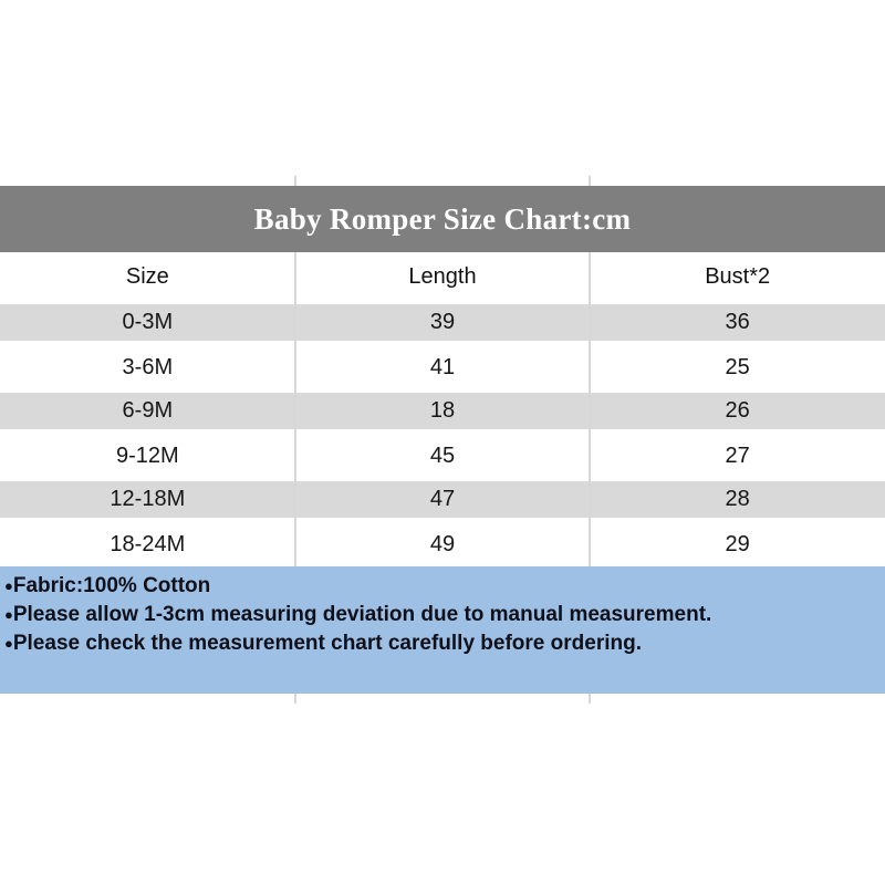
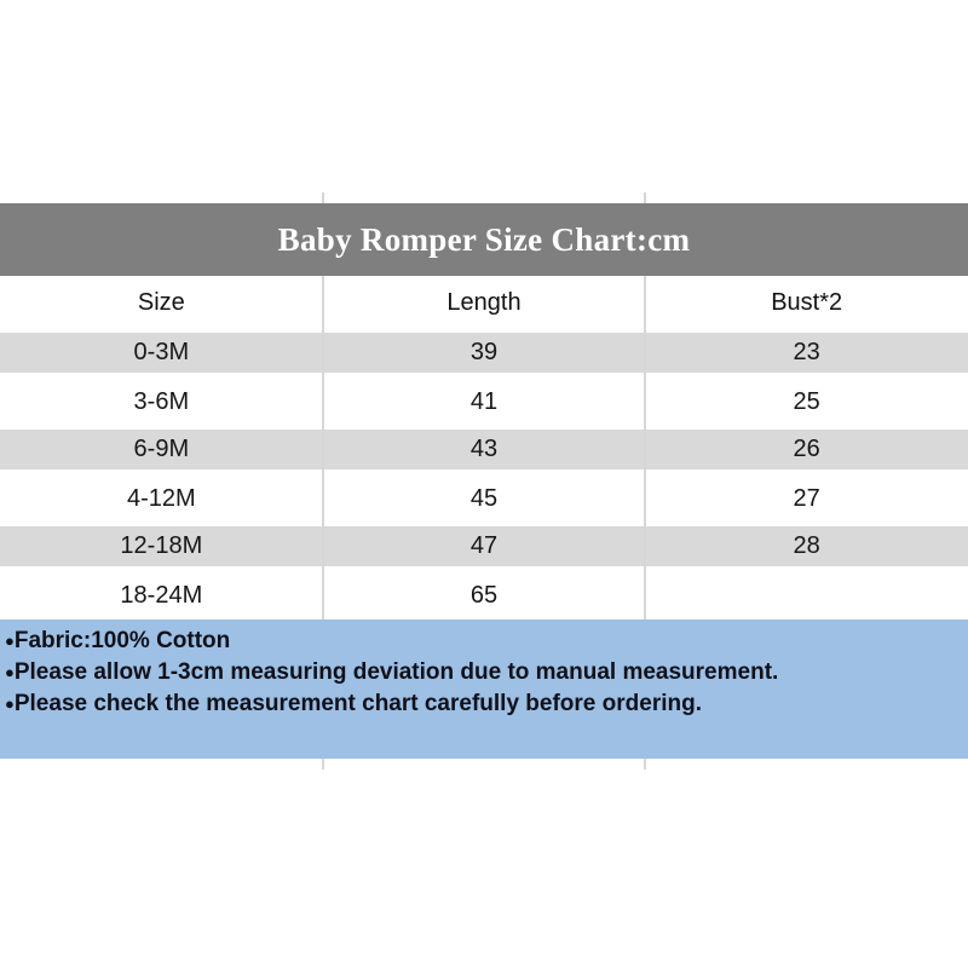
  Baby Romper Size Chart:cm
  Size
  Length
  Bust*2
  0-3M
  39
- 36
+ 23
  3-6M
  41
  25
  6-9M
- 18
+ 43
  26
- 9-12M
+ 4-12M
  45
  27
  12-18M
  47
  28
  18-24M
- 49
+ 65
- 29
  ●Fabric:100% Cotton
  ●Please allow 1-3cm measuring deviation due to manual measurement.
  ●Please check the measurement chart carefully before ordering.
